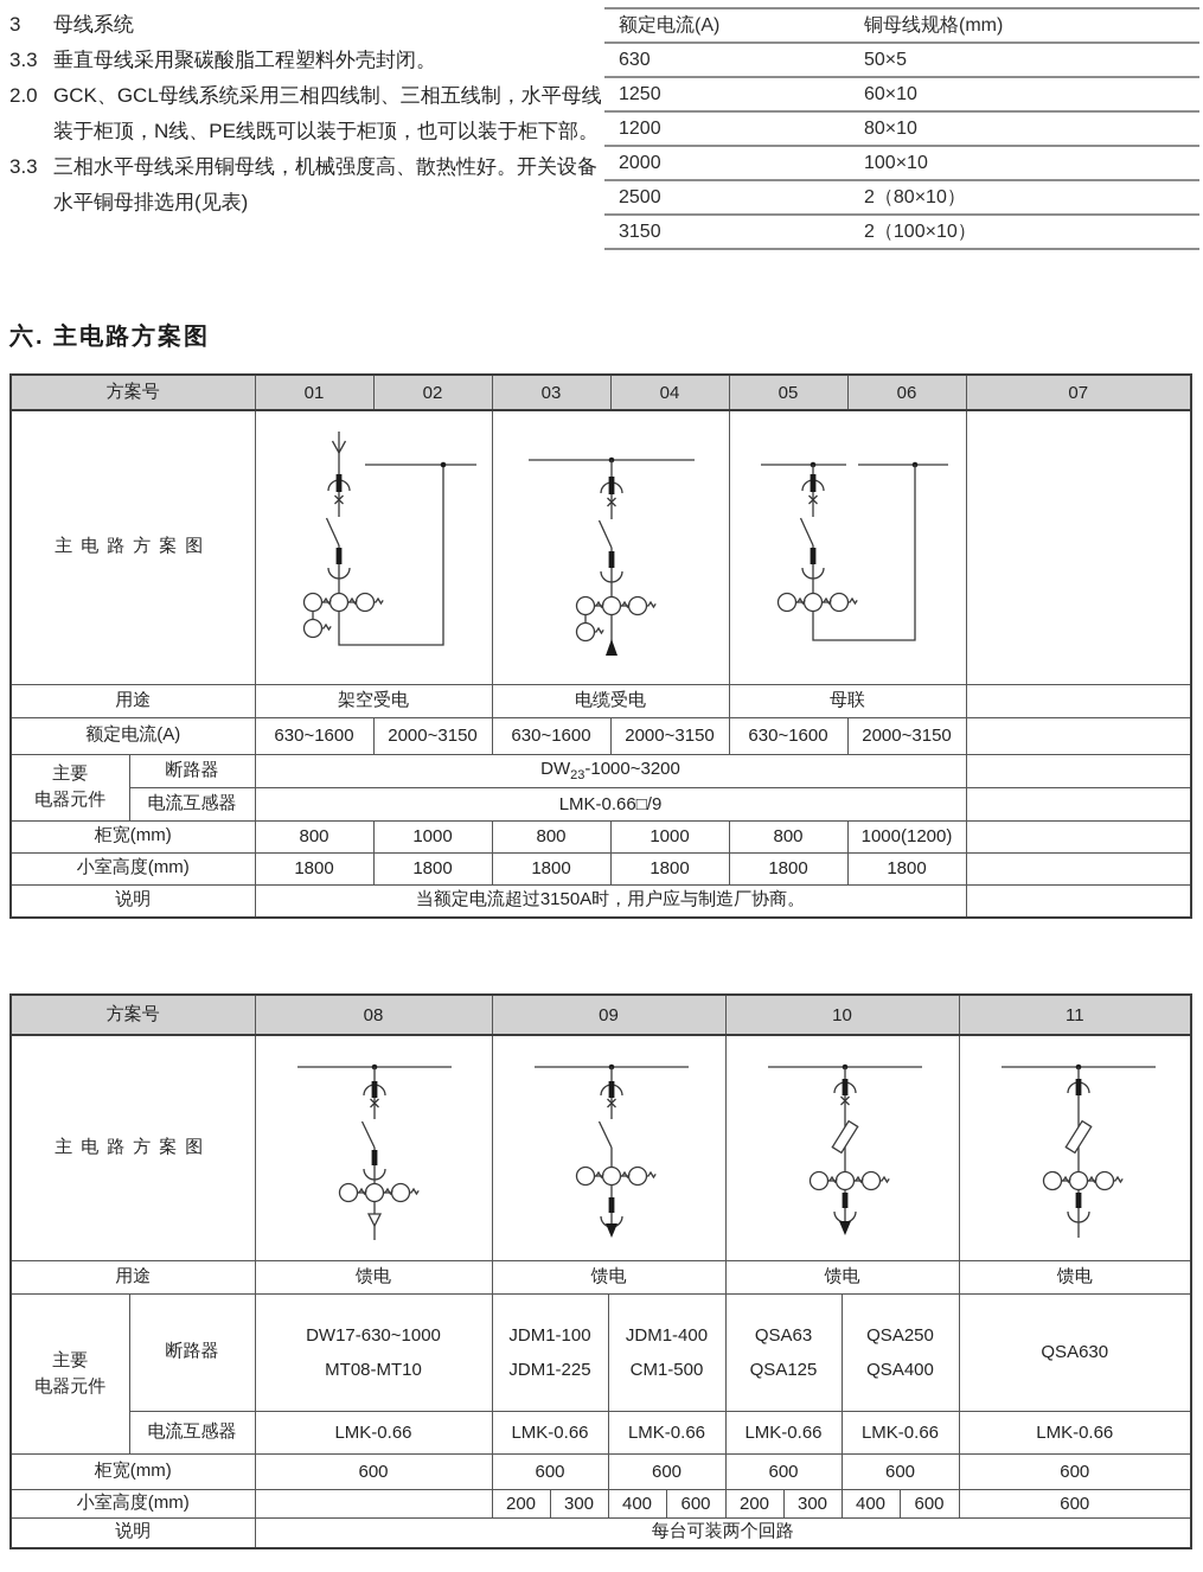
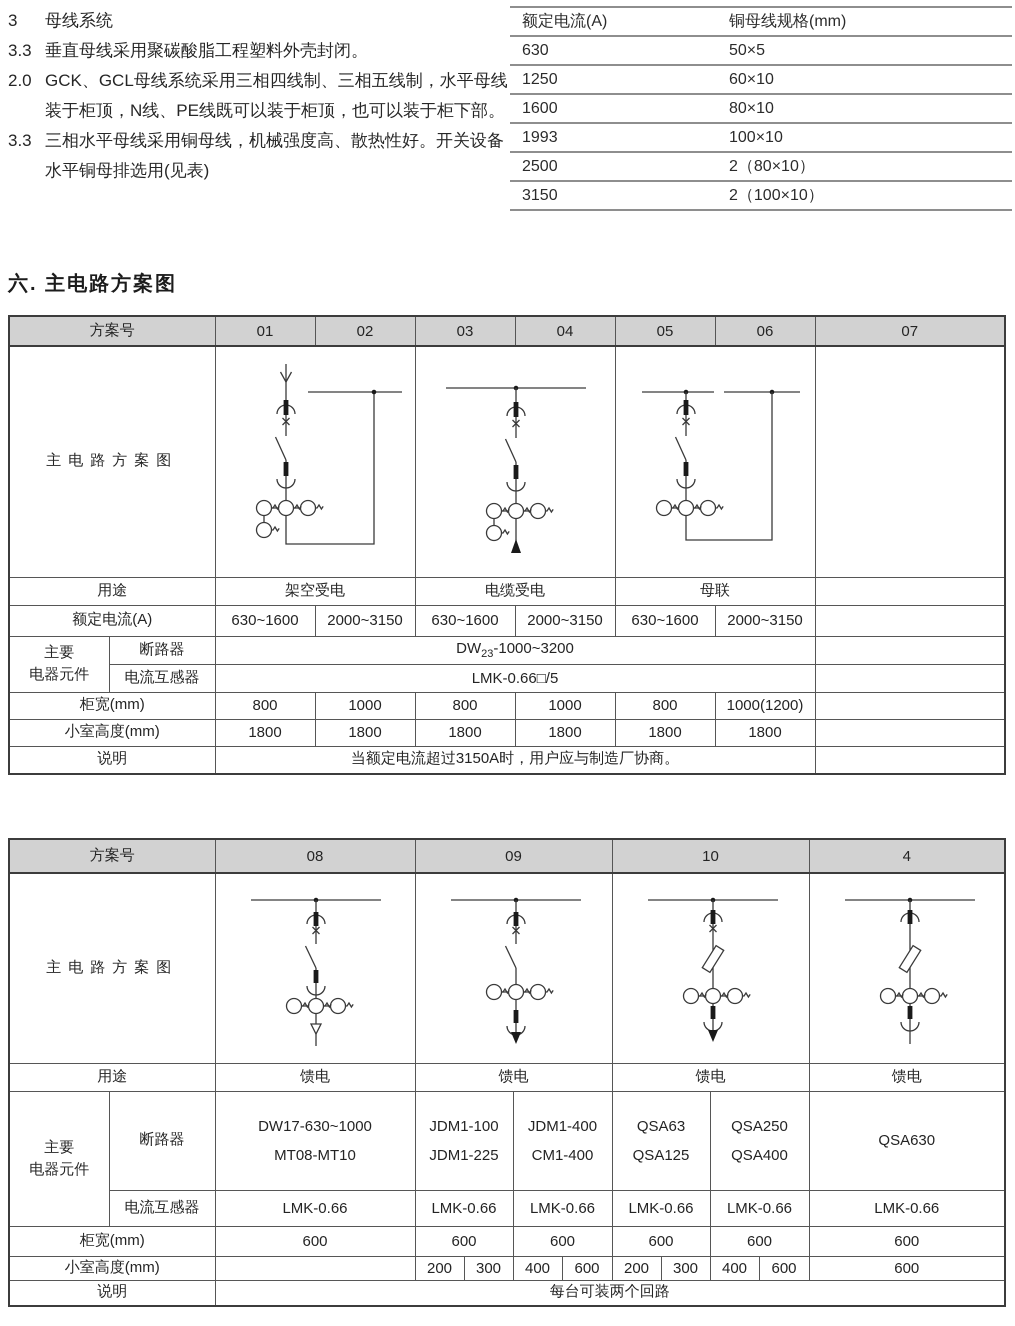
  3
  母线系统
  3.3
  垂直母线采用聚碳酸脂工程塑料外壳封闭。
  2.0
  GCK、GCL母线系统采用三相四线制、三相五线制，水平母线装于柜顶，N线、PE线既可以装于柜顶，也可以装于柜下部。
  3.3
  三相水平母线采用铜母线，机械强度高、散热性好。开关设备水平铜母排选用(见表)
  额定电流(A)	铜母线规格(mm)
  630	50×5
  1250	60×10
- 1200	80×10
+ 1600	80×10
- 2000	100×10
+ 1993	100×10
  2500	2（80×10）
  3150	2（100×10）
  六. 主电路方案图
  方案号	01	02	03	04	05	06	07
  主电路方案图
  用途	架空受电	电缆受电	母联
  额定电流(A)	630~1600	2000~3150	630~1600	2000~3150	630~1600	2000~3150
  主要 电器元件	断路器	DW23-1000~3200
- 电流互感器	LMK-0.66□/9
+ 电流互感器	LMK-0.66□/5
  柜宽(mm)	800	1000	800	1000	800	1000(1200)
  小室高度(mm)	1800	1800	1800	1800	1800	1800
  说明	当额定电流超过3150A时，用户应与制造厂协商。
- 方案号	08	09	10	11
+ 方案号	08	09	10	4
  主电路方案图
  用途	馈电	馈电	馈电	馈电
- 主要 电器元件	断路器	DW17-630~1000MT08-MT10	JDM1-100JDM1-225	JDM1-400CM1-500	QSA63QSA125	QSA250QSA400	QSA630
+ 主要 电器元件	断路器	DW17-630~1000MT08-MT10	JDM1-100JDM1-225	JDM1-400CM1-400	QSA63QSA125	QSA250QSA400	QSA630
  电流互感器	LMK-0.66	LMK-0.66	LMK-0.66	LMK-0.66	LMK-0.66	LMK-0.66
  柜宽(mm)	600	600	600	600	600	600
  小室高度(mm)		200	300	400	600	200	300	400	600	600
  说明	每台可装两个回路
